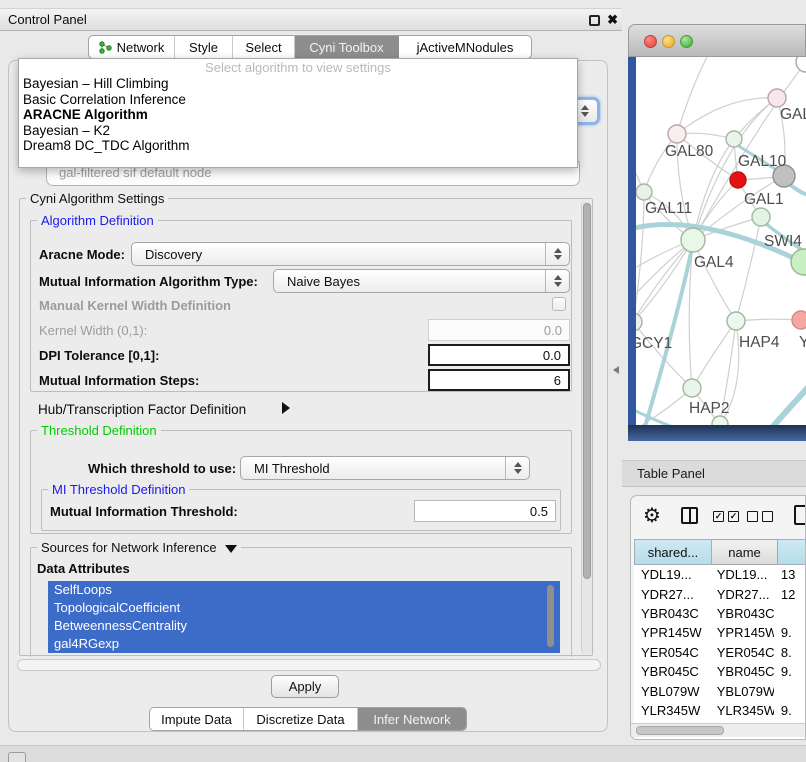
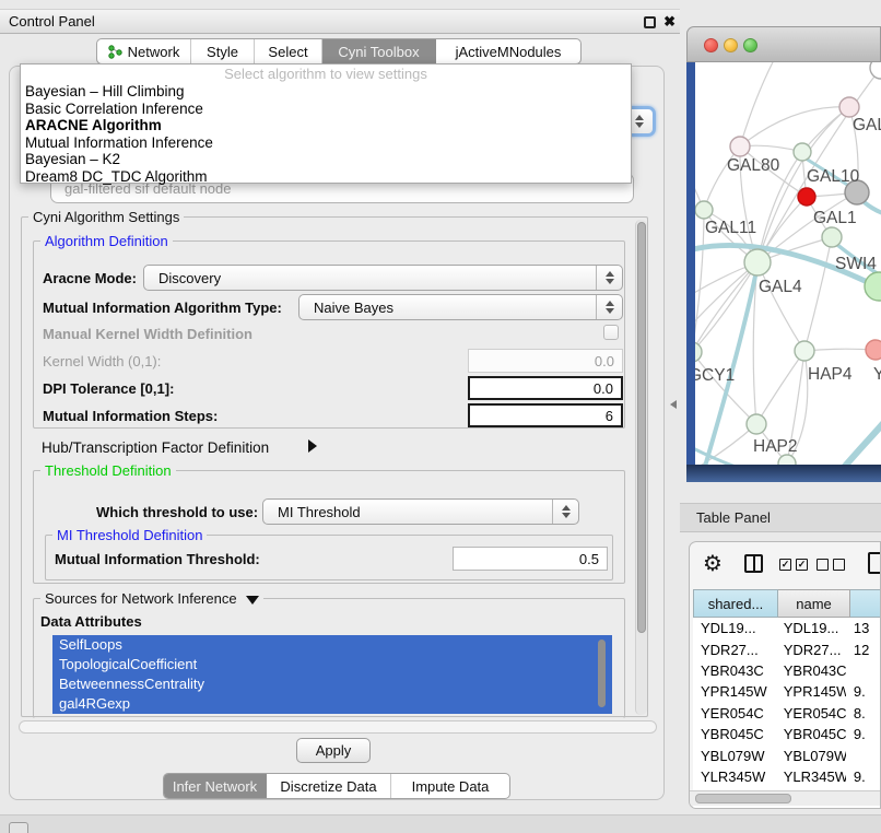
  Control Panel
  ✖
  Network
  Style
  Select
  Cyni Toolbox
  jActiveMNodules
  Cyni Algorithm Settings
  Algorithm Definition
  Aracne Mode:
  Discovery
  Mutual Information Algorithm Type:
  Naive Bayes
  Manual Kernel Width Definition
  Kernel Width (0,1):
  0.0
  DPI Tolerance [0,1]:
  0.0
  Mutual Information Steps:
  6
  Hub/Transcription Factor Definition
  Threshold Definition
  Which threshold to use:
  MI Threshold
  MI Threshold Definition
  Mutual Information Threshold:
  0.5
  Sources for Network Inference
  Data Attributes
  SelfLoops
  TopologicalCoefficient
  BetweennessCentrality
  gal4RGexp
  Apply
- Impute Data
+ Infer Network
  Discretize Data
- Infer Network
+ Impute Data
  gal-filtered sif default node
  Select algorithm to view settings
  Bayesian – Hill Climbing
  Basic Correlation Inference
  ARACNE Algorithm
+ Mutual Information Inference
  Bayesian – K2
  Dream8 DC_TDC Algorithm
  GAL80
  GAL10
  GAL1
  GAL11
  SWI4
  GAL4
  GCY1
  HAP4
  Y
  HAP2
  Table Panel
  ⚙
  ✓
  ✓
  shared...
  name
  YDL19...
  YDL19...
  13
  YDR27...
  YDR27...
  12
  YBR043C
  YBR043C
  YPR145W
  YPR145W
  9.
  YER054C
  YER054C
  8.
  YBR045C
  YBR045C
  9.
  YBL079W
  YBL079W
  YLR345W
  YLR345W
  9.
